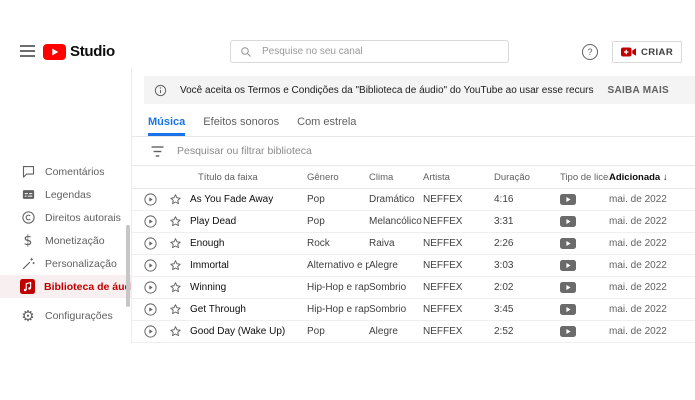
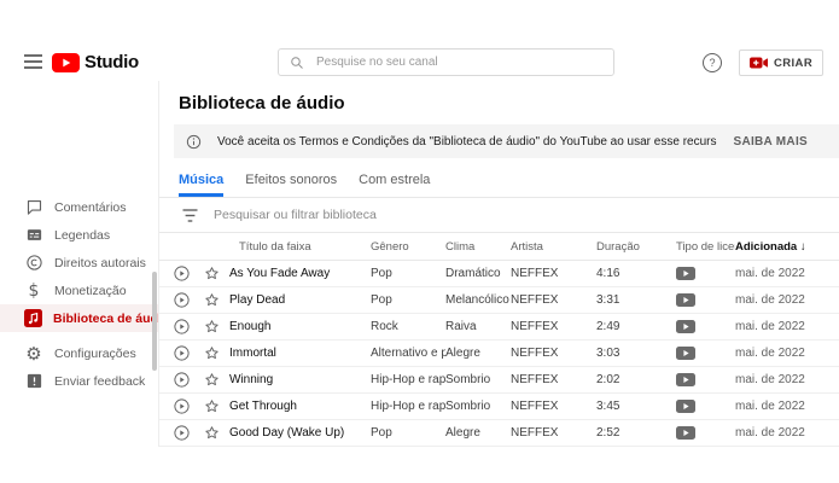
  Studio
  Pesquise no seu canal
  ?
  CRIAR
  Comentários
  Legendas
  Direitos autorais
  $
  Monetização
- Personalização
  Biblioteca de áu
  ⚙
  Configurações
+ Enviar feedback
+ Biblioteca de áudio
  Você aceita os Termos e Condições da "Biblioteca de áudio" do YouTube ao usar esse recurs
  SAIBA MAIS
  Música
  Efeitos sonoros
  Com estrela
  Pesquisar ou filtrar biblioteca
  Título da faixa
  Gênero
  Clima
  Artista
  Duração
  Tipo de lice
  Adicionada ↓
  As You Fade Away
  Pop
  Dramático
  NEFFEX
  4:16
  mai. de 2022
  Play Dead
  Pop
  Melancólico
  NEFFEX
  3:31
  mai. de 2022
  Enough
  Rock
  Raiva
  NEFFEX
- 2:26
+ 2:49
  mai. de 2022
  Immortal
  Alternativo e p
  Alegre
  NEFFEX
  3:03
  mai. de 2022
  Winning
  Hip-Hop e rap
  Sombrio
  NEFFEX
  2:02
  mai. de 2022
  Get Through
  Hip-Hop e rap
  Sombrio
  NEFFEX
  3:45
  mai. de 2022
  Good Day (Wake Up)
  Pop
  Alegre
  NEFFEX
  2:52
  mai. de 2022
